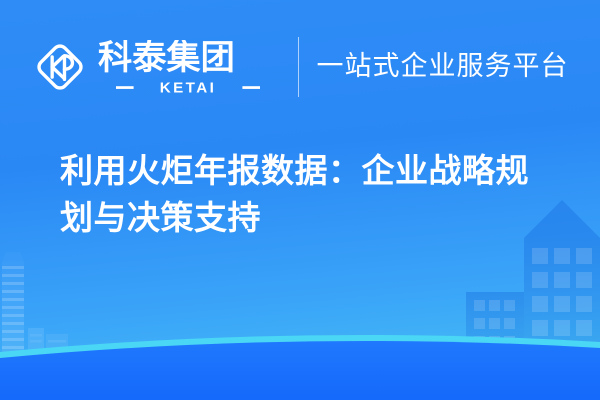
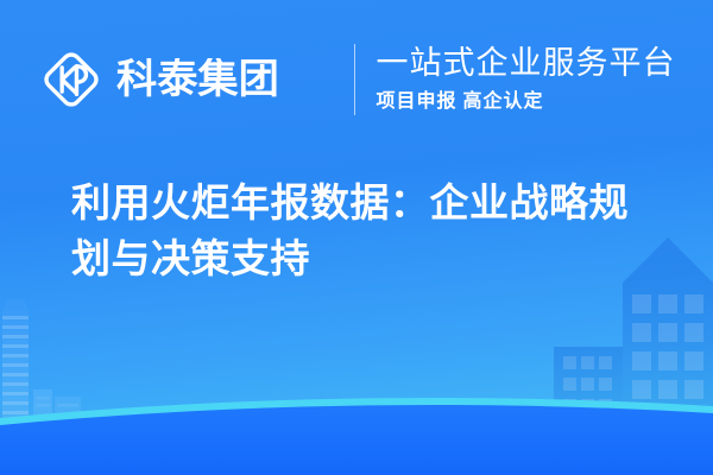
  科泰集团
- KETAI
  一站式企业服务平台
+ 项目申报 高企认定
  利用火炬年报数据：企业战略规划与决策支持
